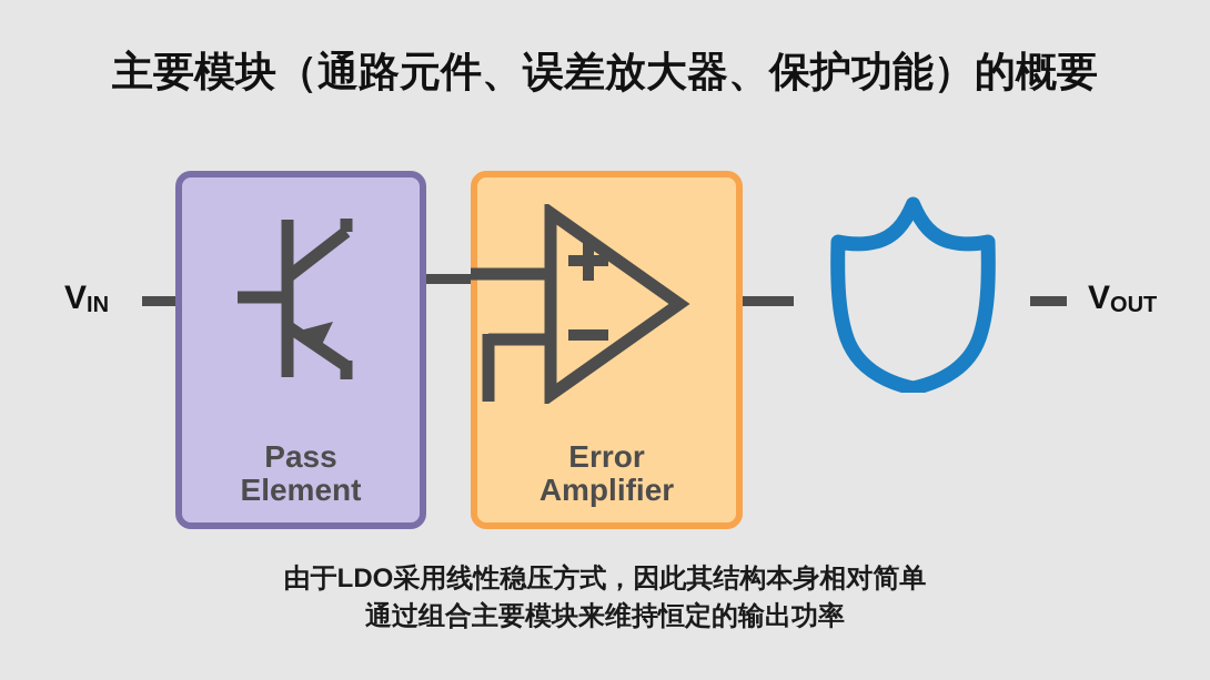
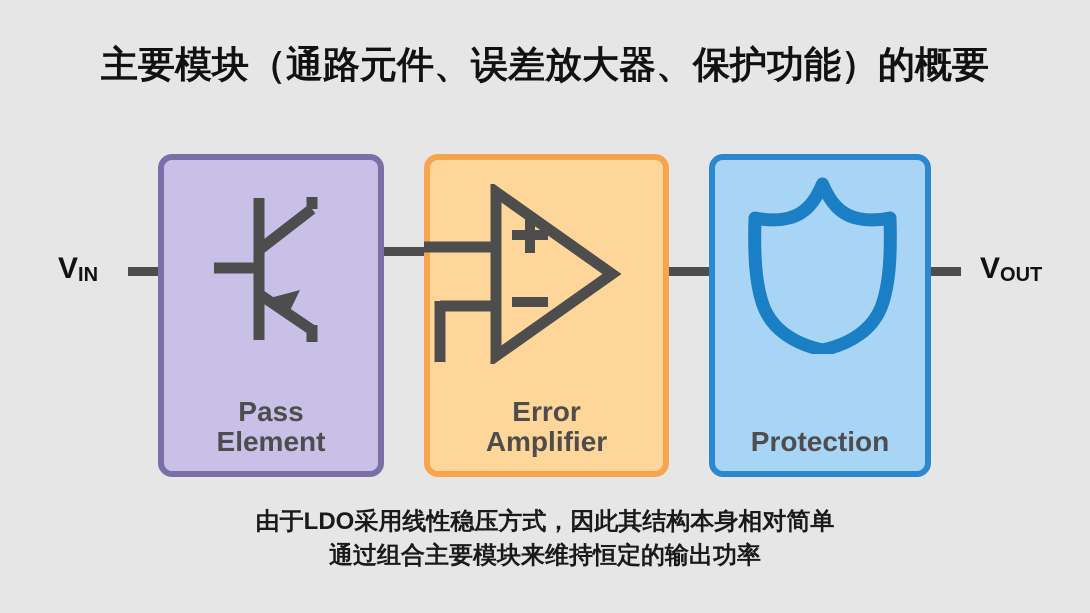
  主要模块（通路元件、误差放大器、保护功能）的概要
  VIN
  VOUT
  Pass
  Element
  Error
  Amplifier
+ Protection
  由于LDO采用线性稳压方式，因此其结构本身相对简单
  通过组合主要模块来维持恒定的输出功率
